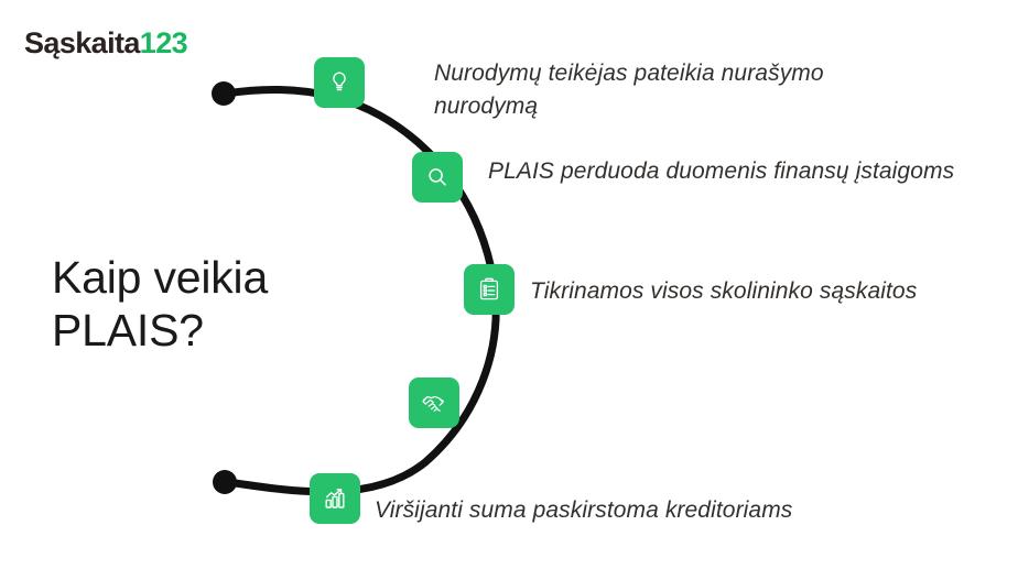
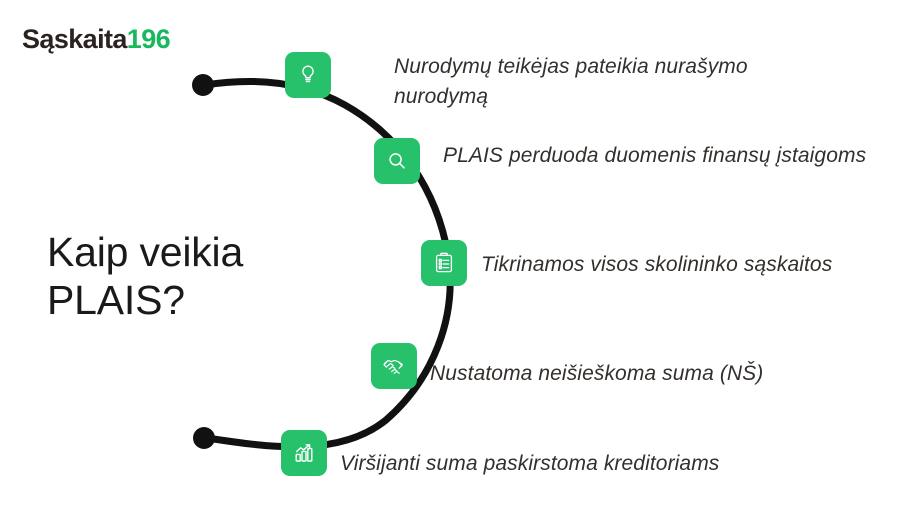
- Sąskaita123
+ Sąskaita196
  Kaip veikia PLAIS?
  Nurodymų teikėjas pateikia nurašymo nurodymą
  PLAIS perduoda duomenis finansų įstaigoms
  Tikrinamos visos skolininko sąskaitos
+ Nustatoma neišieškoma suma (NŠ)
  Viršijanti suma paskirstoma kreditoriams
